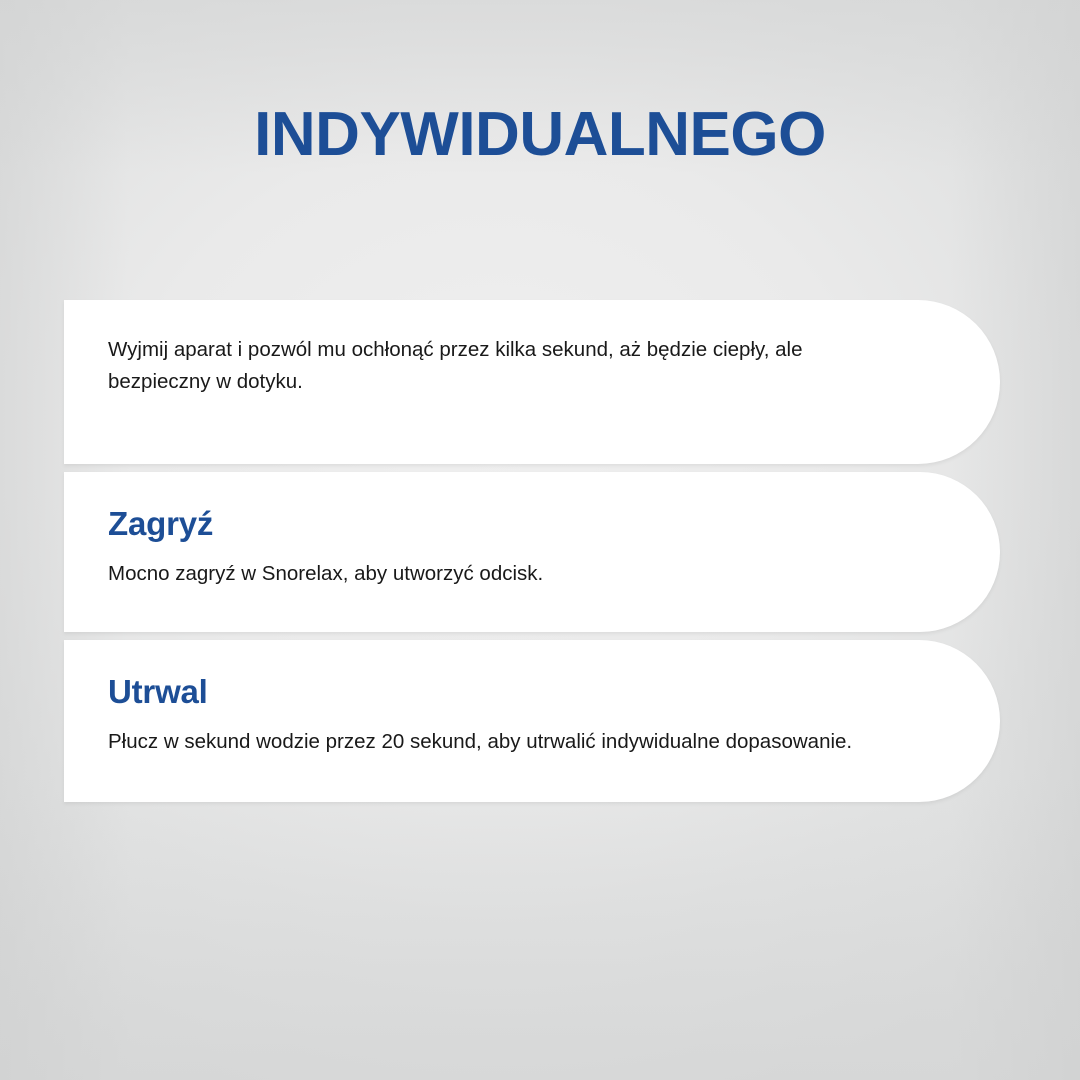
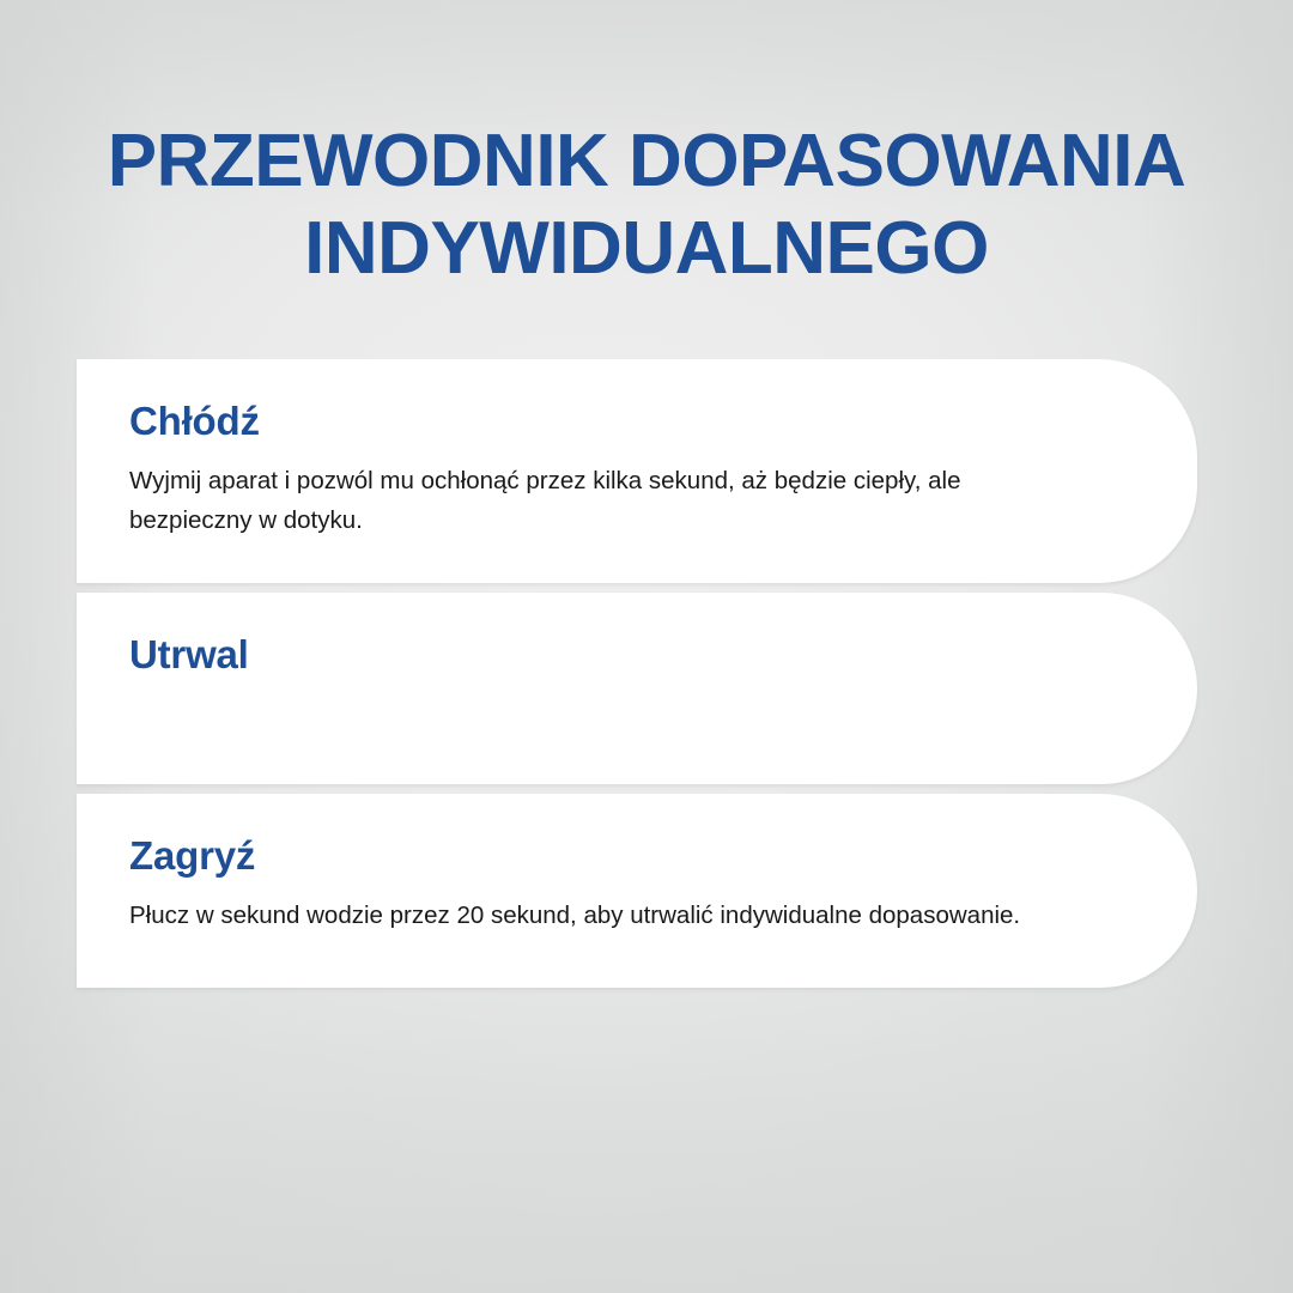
+ PRZEWODNIK DOPASOWANIA
  INDYWIDUALNEGO
+ Chłódź
  Wyjmij aparat i pozwól mu ochłonąć przez kilka sekund, aż będzie ciepły, ale bezpieczny w dotyku.
- Zagryź
+ Utrwal
- Mocno zagryź w Snorelax, aby utworzyć odcisk.
- Utrwal
+ Zagryź
  Płucz w sekund wodzie przez 20 sekund, aby utrwalić indywidualne dopasowanie.
